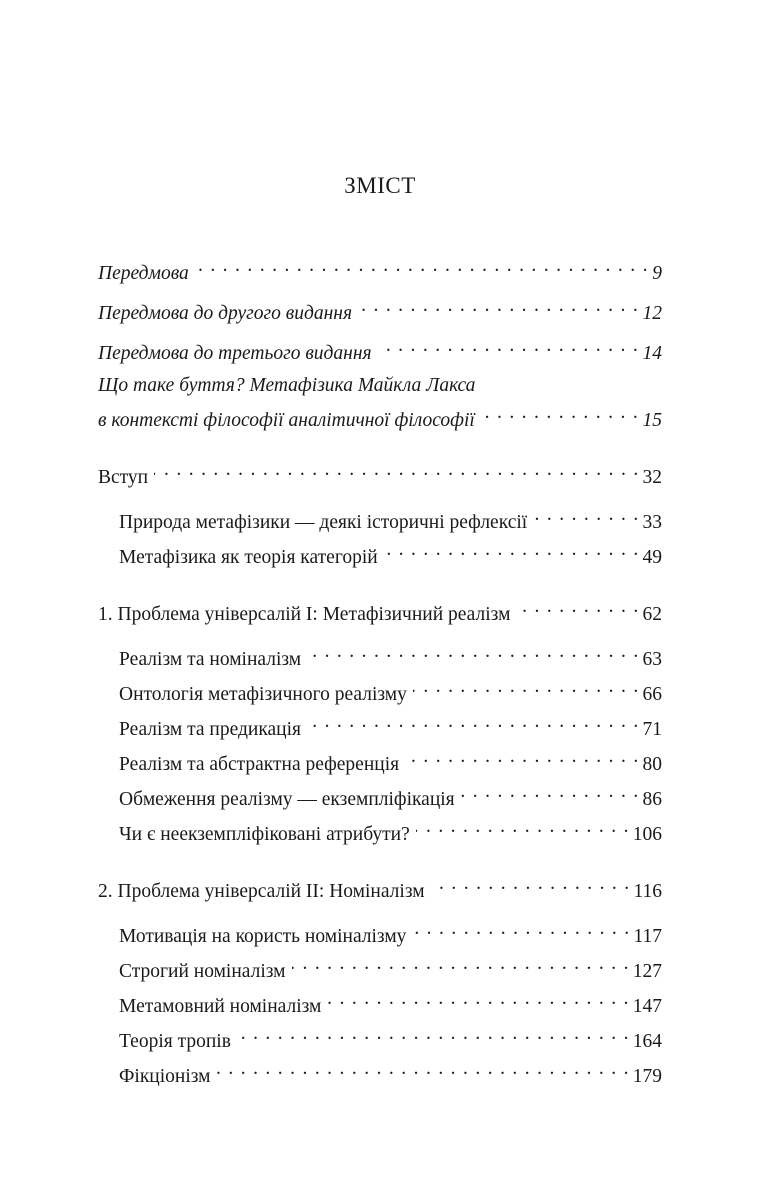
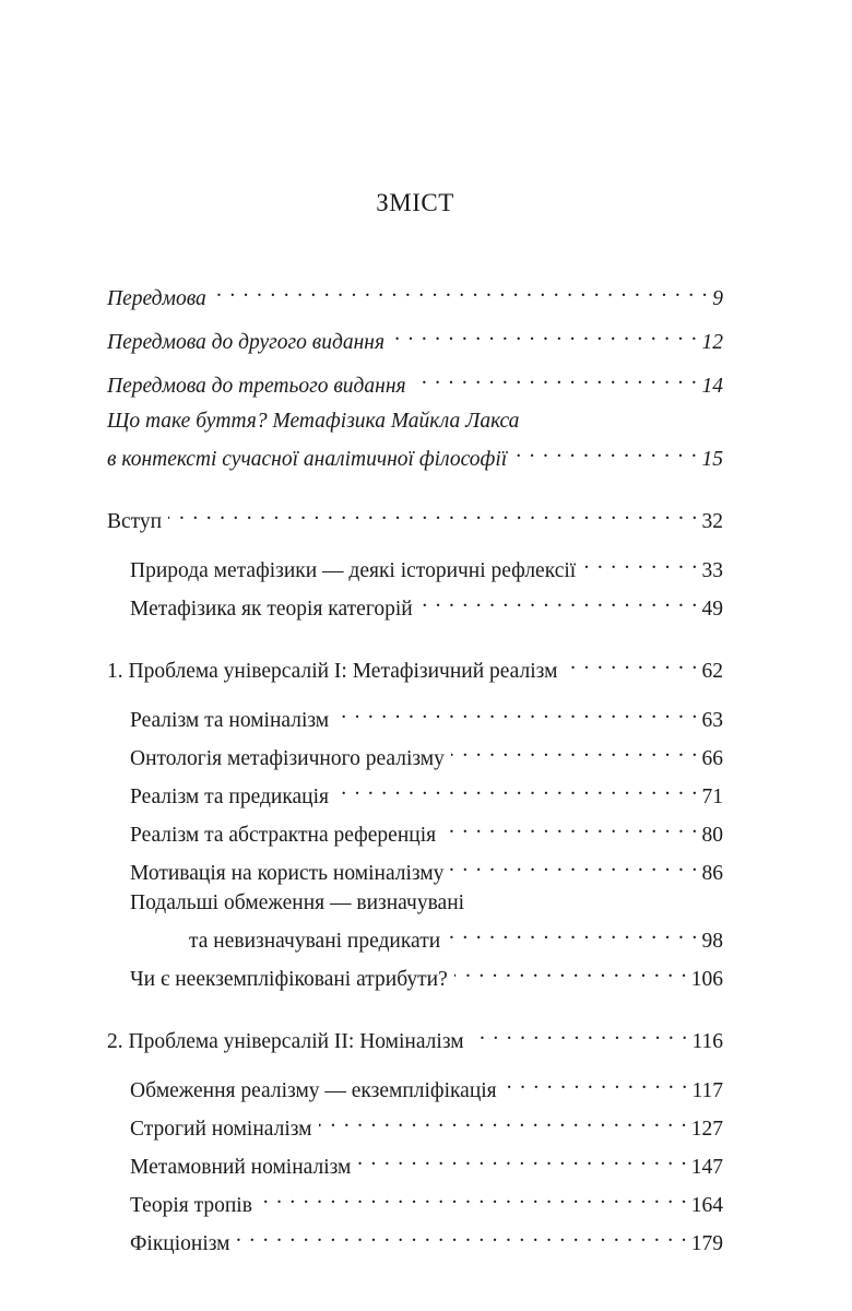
  ЗМІСТ
  Передмова
  9
  Передмова до другого видання
  12
  Передмова до третього видання
  14
  Що таке буття? Метафізика Майкла Лакса
- в контексті філософії аналітичної філософії
+ в контексті сучасної аналітичної філософії
  15
  Вступ
  32
  Природа метафізики — деякі історичні рефлексії
  33
  Метафізика як теорія категорій
  49
  1. Проблема універсалій I: Метафізичний реалізм
  62
  Реалізм та номіналізм
  63
  Онтологія метафізичного реалізму
  66
  Реалізм та предикація
  71
  Реалізм та абстрактна референція
  80
- Обмеження реалізму — екземпліфікація
+ Мотивація на користь номіналізму
  86
+ Подальші обмеження — визначувані
+ та невизначувані предикати
+ 98
  Чи є неекземпліфіковані атрибути?
  106
  2. Проблема універсалій II: Номіналізм
  116
- Мотивація на користь номіналізму
+ Обмеження реалізму — екземпліфікація
  117
  Строгий номіналізм
  127
  Метамовний номіналізм
  147
  Теорія тропів
  164
  Фікціонізм
  179
